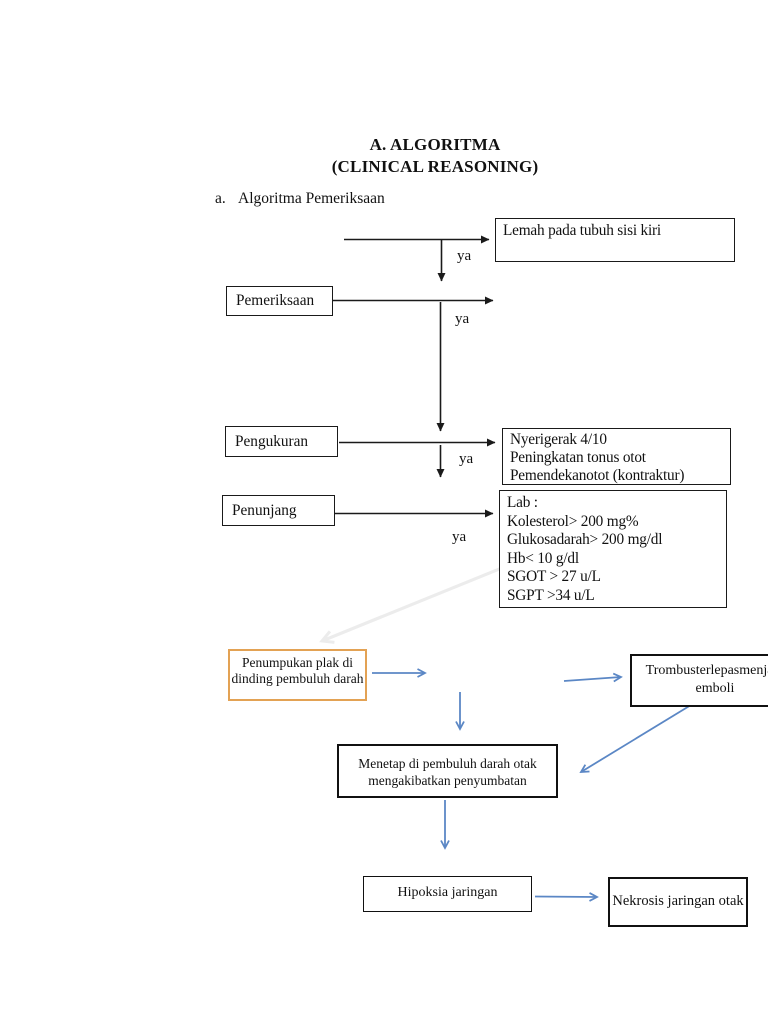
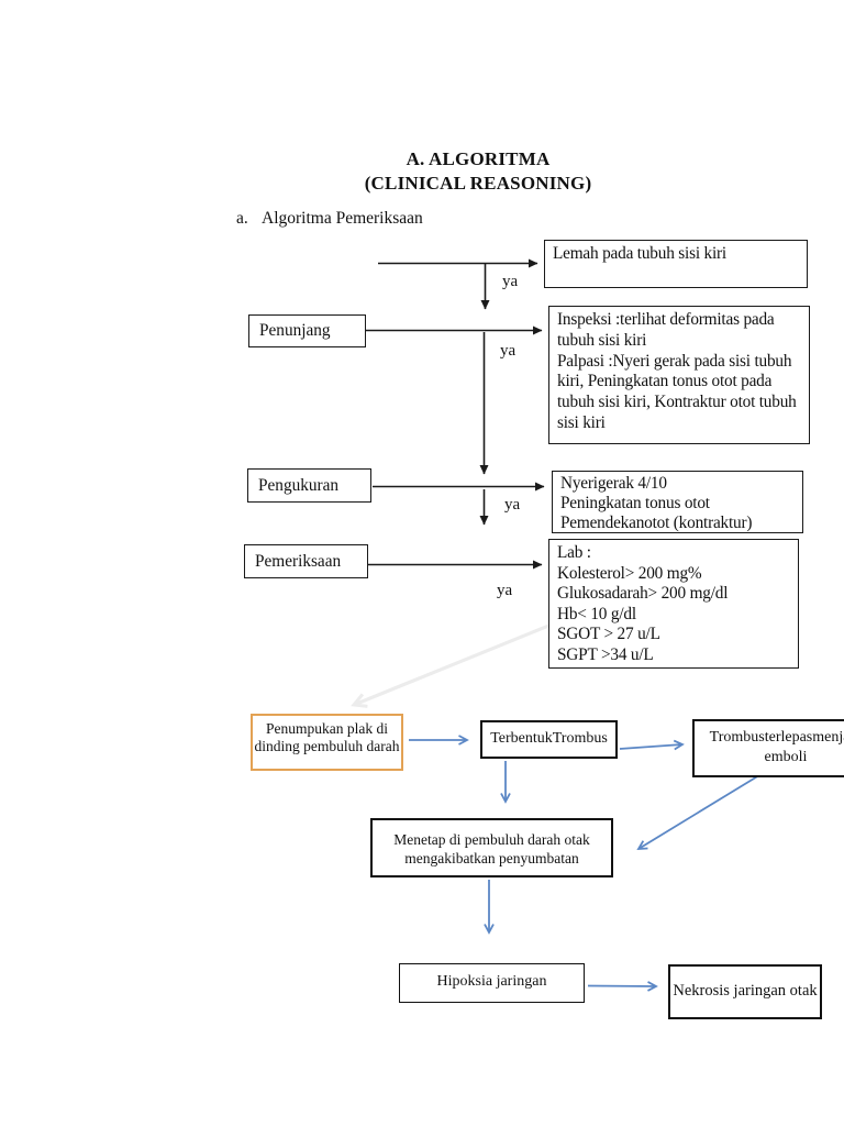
  A. ALGORITMA
  (CLINICAL REASONING)
  a. Algoritma Pemeriksaan
- Pemeriksaan
+ Penunjang
  Pengukuran
- Penunjang
+ Pemeriksaan
  Lemah pada tubuh sisi kiri
+ Inspeksi :terlihat deformitas pada tubuh sisi kiri
+ Palpasi :Nyeri gerak pada sisi tubuh kiri, Peningkatan tonus otot pada tubuh sisi kiri, Kontraktur otot tubuh sisi kiri
  Nyerigerak 4/10
  Peningkatan tonus otot
  Pemendekanotot (kontraktur)
  Lab :
  Kolesterol> 200 mg%
  Glukosadarah> 200 mg/dl
  Hb< 10 g/dl
  SGOT > 27 u/L
  SGPT >34 u/L
  ya
  ya
  ya
  ya
  Penumpukan plak di dinding pembuluh darah
+ TerbentukTrombus
  Trombusterlepasmenj emboli
  Menetap di pembuluh darah otak mengakibatkan penyumbatan
  Hipoksia jaringan
  Nekrosis jaringan otak
